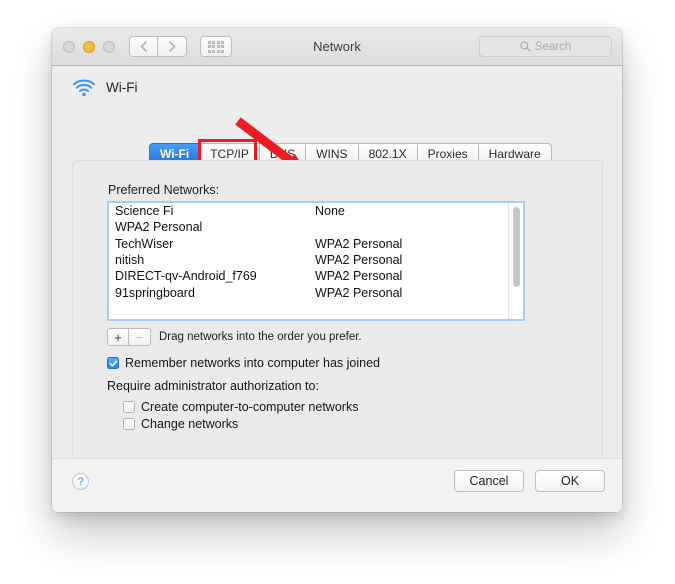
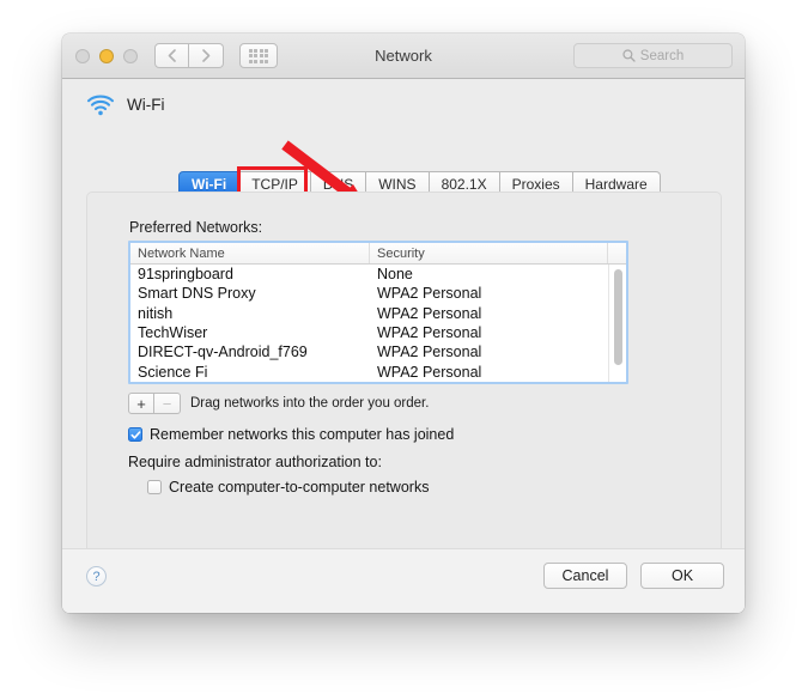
  Network
  Search
  Wi-Fi
  Wi-Fi
  TCP/IP
  WINS
  802.1X
  Proxies
  Hardware
  Preferred Networks:
+ Network Name
+ Security
- Science Fi
+ 91springboard
  None
+ Smart DNS Proxy
  WPA2 Personal
- TechWiser
+ nitish
  WPA2 Personal
- nitish
+ TechWiser
  WPA2 Personal
  DIRECT-qv-Android_f769
  WPA2 Personal
- 91springboard
+ Science Fi
  WPA2 Personal
  +
  −
- Drag networks into the order you prefer.
+ Drag networks into the order you order.
- Remember networks into computer has joined
+ Remember networks this computer has joined
  Require administrator authorization to:
  Create computer-to-computer networks
- Change networks
  ?
  Cancel
  OK
